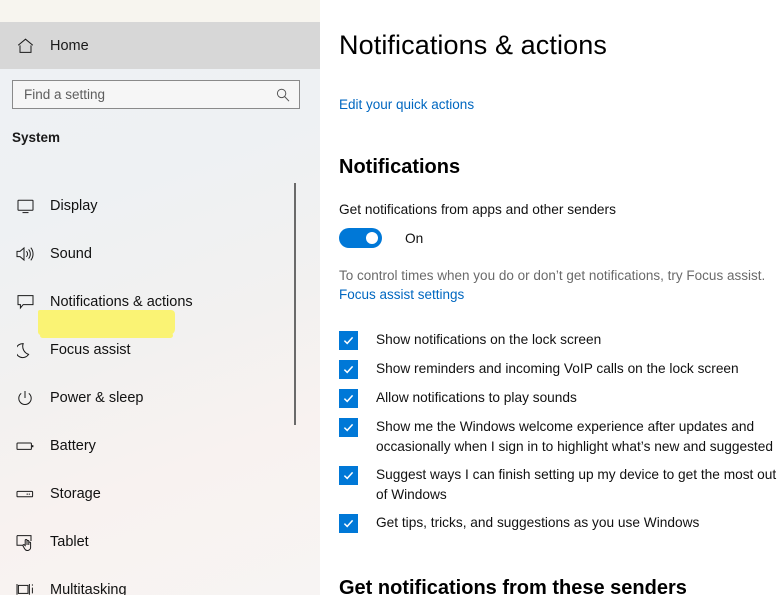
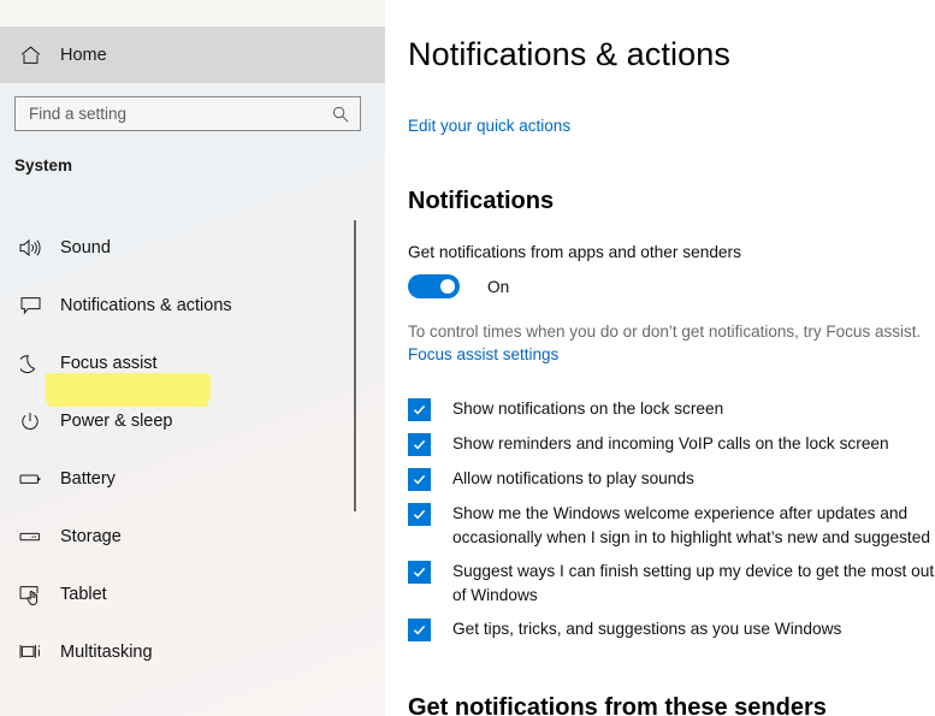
  Home
  Find a setting
  System
- Display
  Sound
  Notifications & actions
  Focus assist
  Power & sleep
  Battery
  Storage
  Tablet
  Multitasking
  Notifications & actions
  Edit your quick actions
  Notifications
  Get notifications from apps and other senders
  On
  To control times when you do or don’t get notifications, try Focus assist.
  Focus assist settings
  Show notifications on the lock screen
  Show reminders and incoming VoIP calls on the lock screen
  Allow notifications to play sounds
  Show me the Windows welcome experience after updates and
  occasionally when I sign in to highlight what’s new and suggested
  Suggest ways I can finish setting up my device to get the most out
  of Windows
  Get tips, tricks, and suggestions as you use Windows
  Get notifications from these senders
